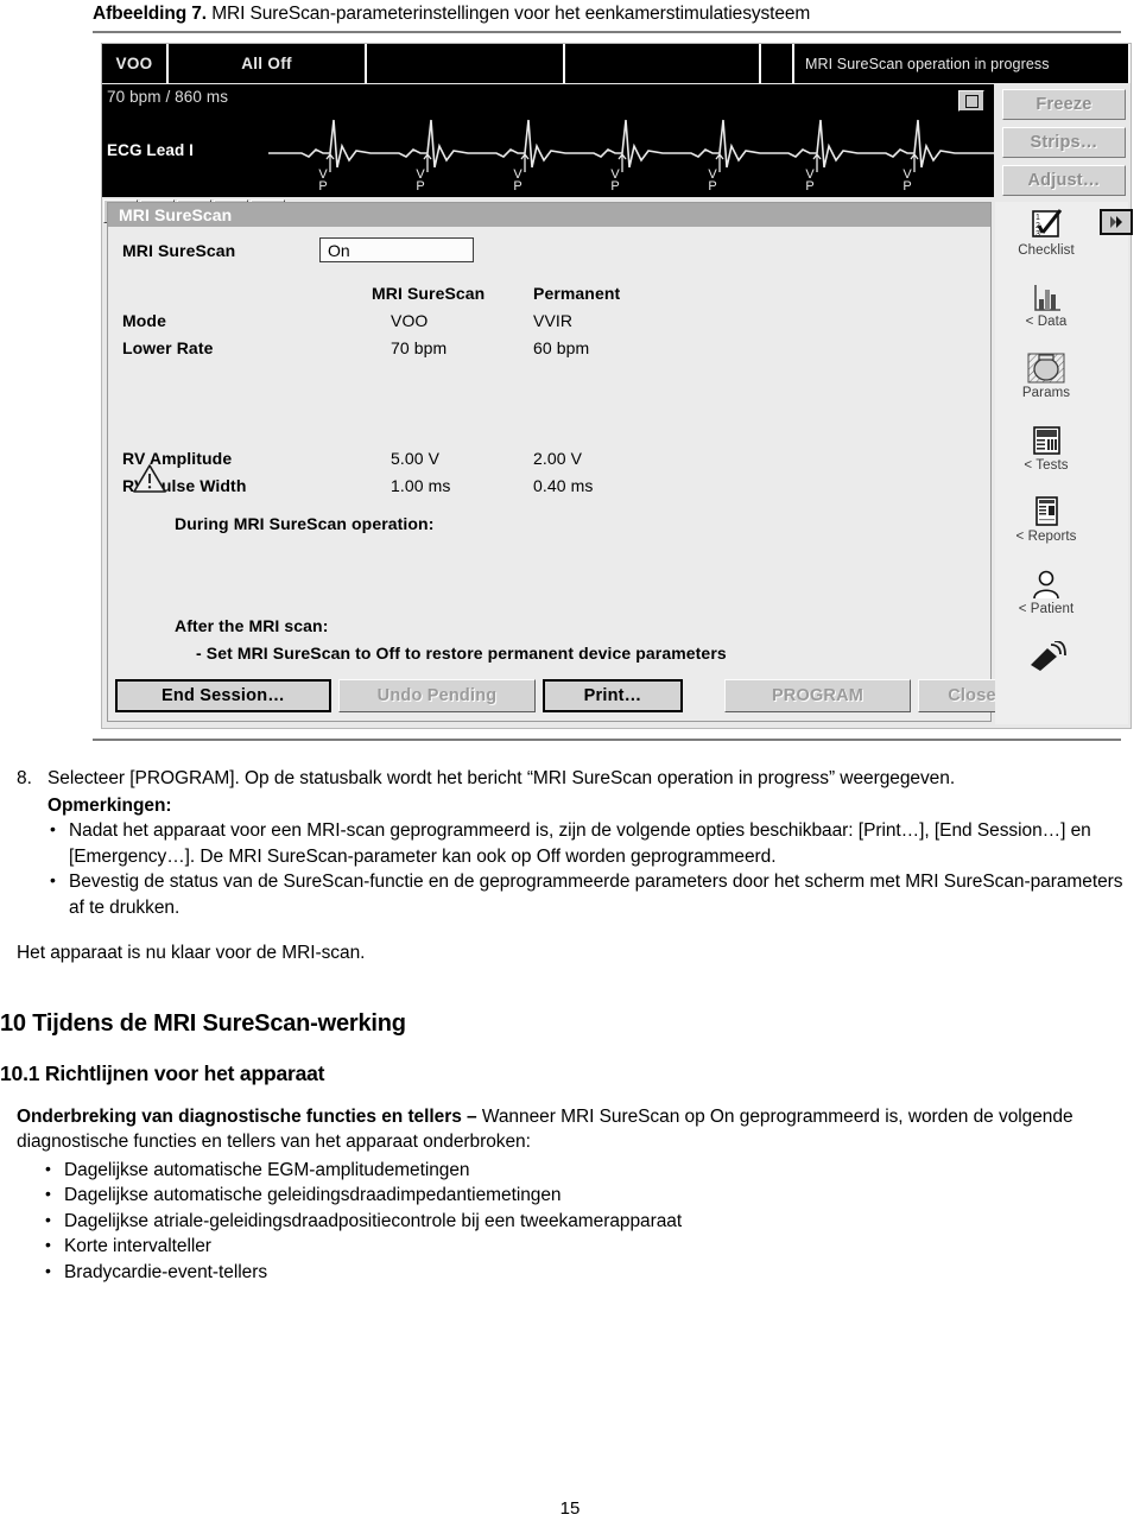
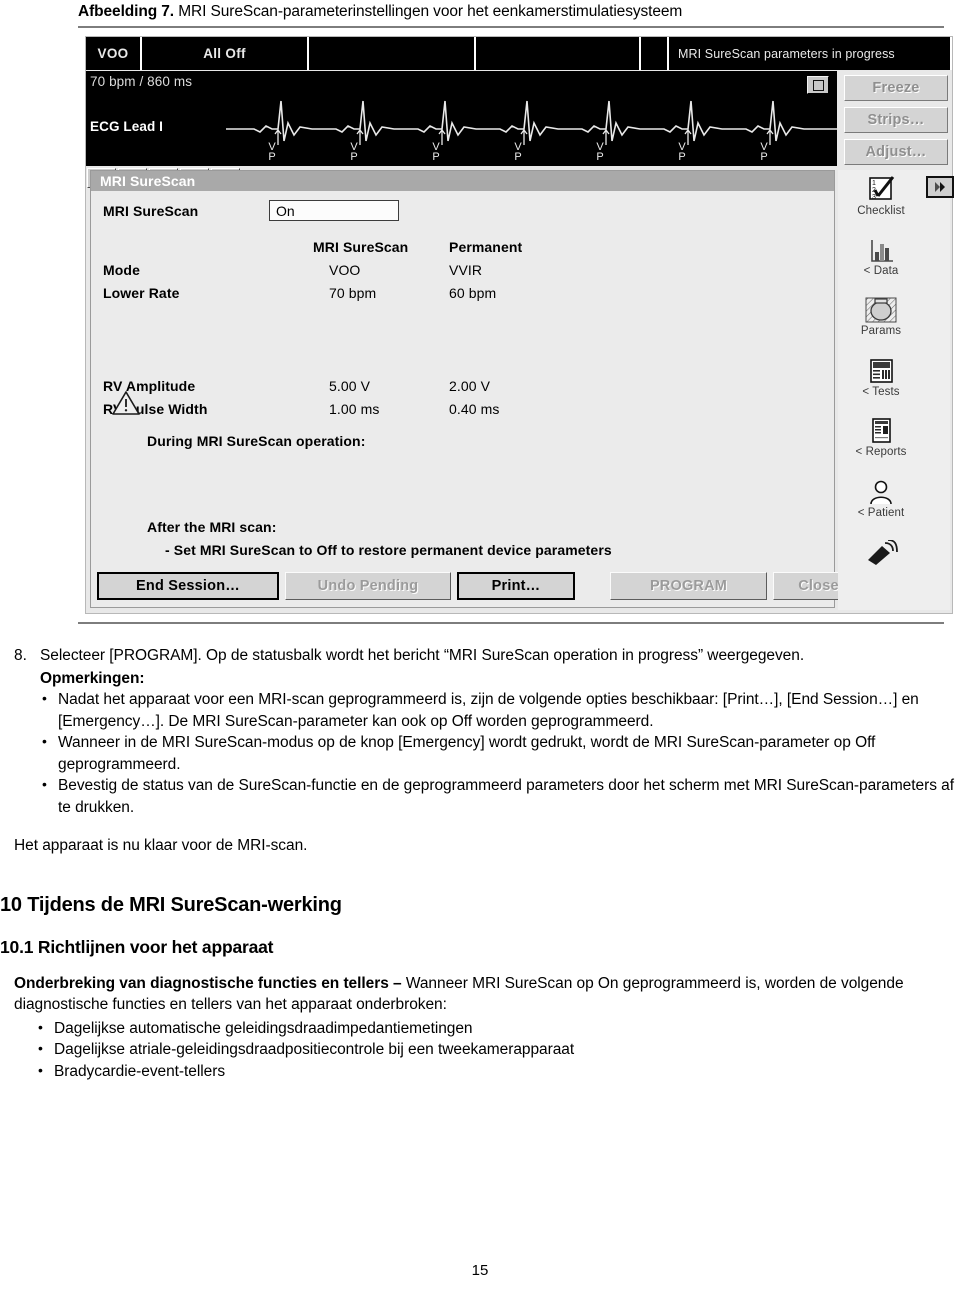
  Afbeelding 7. MRI SureScan-parameterinstellingen voor het eenkamerstimulatiesysteem
  VOO
  All Off
- MRI SureScan operation in progress
+ MRI SureScan parameters in progress
  70 bpm / 860 ms
  ECG Lead I
  V
  P
  V
  P
  V
  P
  V
  P
  V
  P
  V
  P
  V
  P
  Freeze
  Strips…
  Adjust…
  MRI SureScan
  MRI SureScan
  On
  MRI SureScan
  Permanent
  Mode
  VOO
  VVIR
  Lower Rate
  70 bpm
  60 bpm
  RV Amplitude
  5.00 V
  2.00 V
  Rulse Width
  1.00 ms
  0.40 ms
  During MRI SureScan operation:
  After the MRI scan:
  - Set MRI SureScan to Off to restore permanent device parameters
  End Session…
  Undo Pending
  Print…
  PROGRAM
  Close
  Checklist
  < Data
  Params
  < Tests
  < Reports
  < Patient
  8.
  Selecteer [PROGRAM]. Op de statusbalk wordt het bericht “MRI SureScan operation in progress” weergegeven.
  Opmerkingen:
  Nadat het apparaat voor een MRI-scan geprogrammeerd is, zijn de volgende opties beschikbaar: [Print…], [End Session…] en [Emergency…]. De MRI SureScan-parameter kan ook op Off worden geprogrammeerd.
+ Wanneer in de MRI SureScan-modus op de knop [Emergency] wordt gedrukt, wordt de MRI SureScan-parameter op Off geprogrammeerd.
- Bevestig de status van de SureScan-functie en de geprogrammeerde parameters door het scherm met MRI SureScan-parameters af te drukken.
+ Bevestig de status van de SureScan-functie en de geprogrammeerd parameters door het scherm met MRI SureScan-parameters af te drukken.
  Het apparaat is nu klaar voor de MRI-scan.
  10 Tijdens de MRI SureScan-werking
  10.1 Richtlijnen voor het apparaat
  Onderbreking van diagnostische functies en tellers – Wanneer MRI SureScan op On geprogrammeerd is, worden de volgende diagnostische functies en tellers van het apparaat onderbroken:
- Dagelijkse automatische EGM-amplitudemetingen
  Dagelijkse automatische geleidingsdraadimpedantiemetingen
  Dagelijkse atriale-geleidingsdraadpositiecontrole bij een tweekamerapparaat
- Korte intervalteller
  Bradycardie-event-tellers
  15
